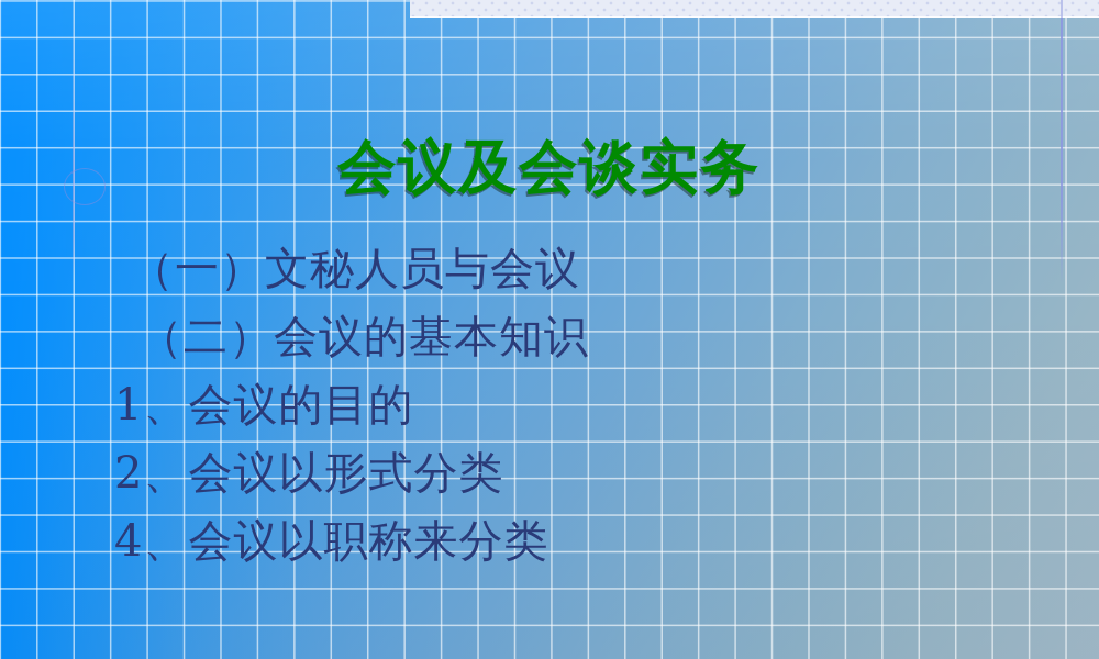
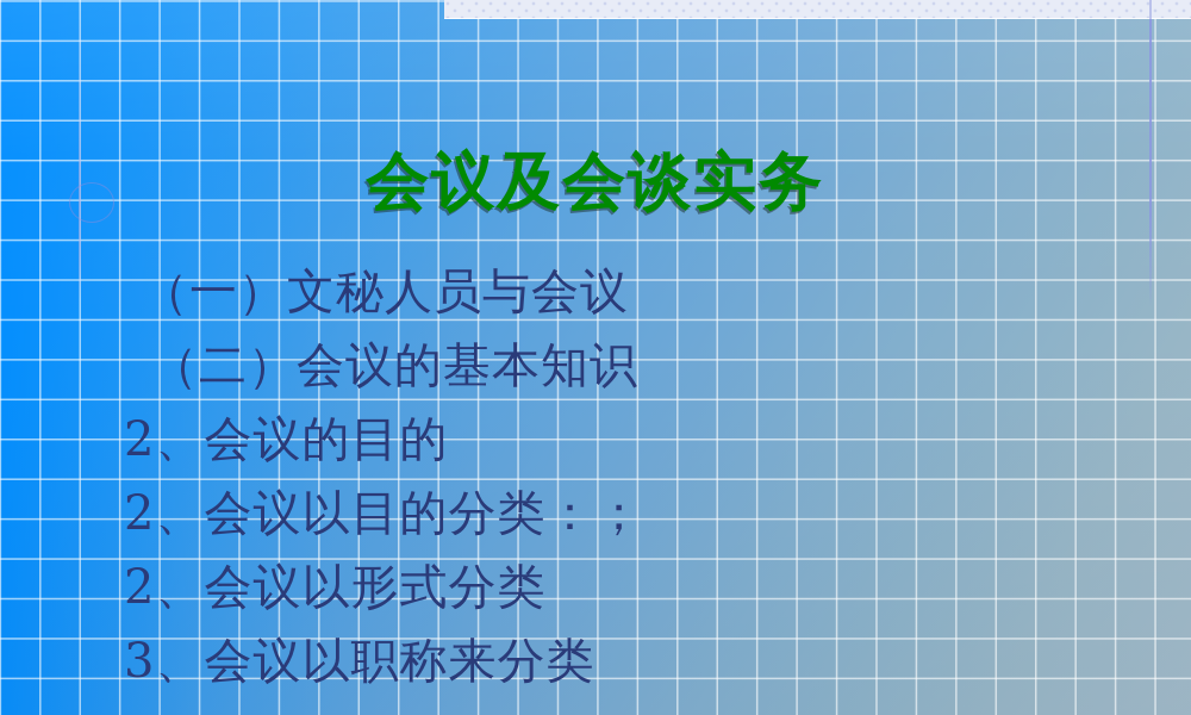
  会议及会谈实务
  （一）文秘人员与会议
  （二）会议的基本知识
- 1、会议的目的
+ 2、会议的目的
+ 2、会议以目的分类：；
  2、会议以形式分类
- 4、会议以职称来分类
+ 3、会议以职称来分类
